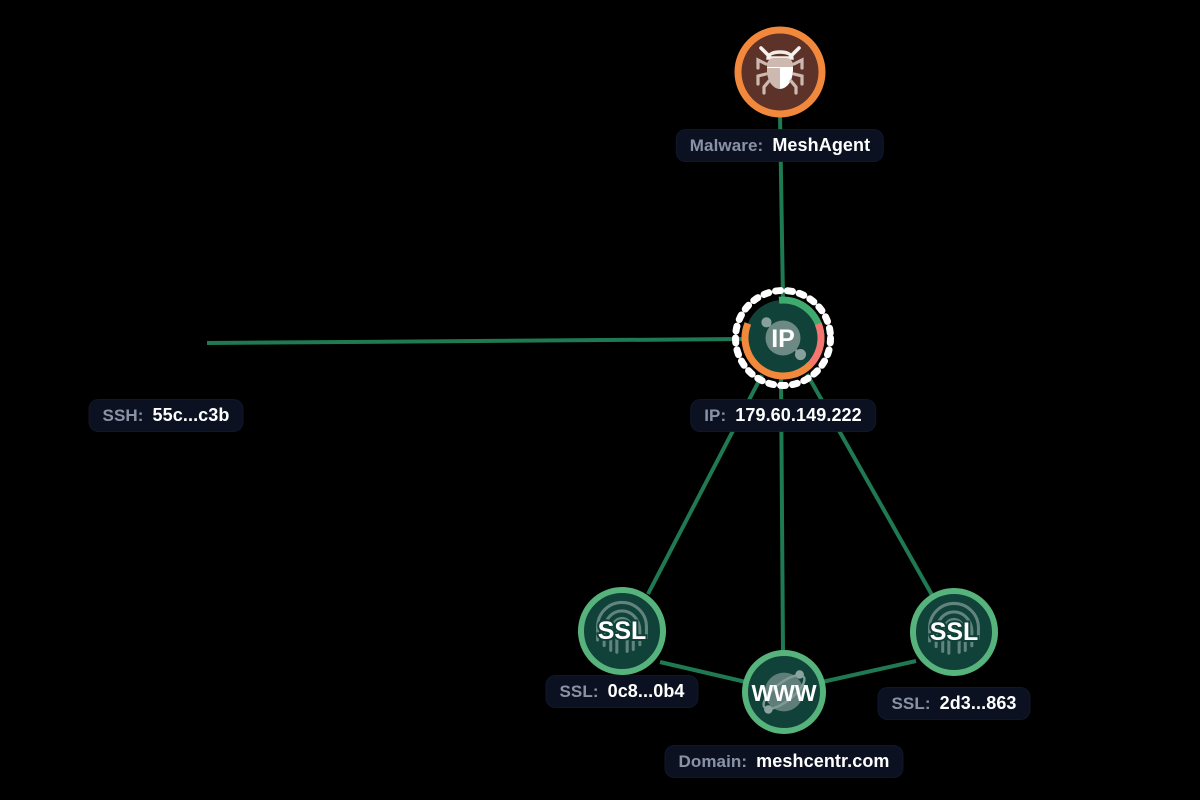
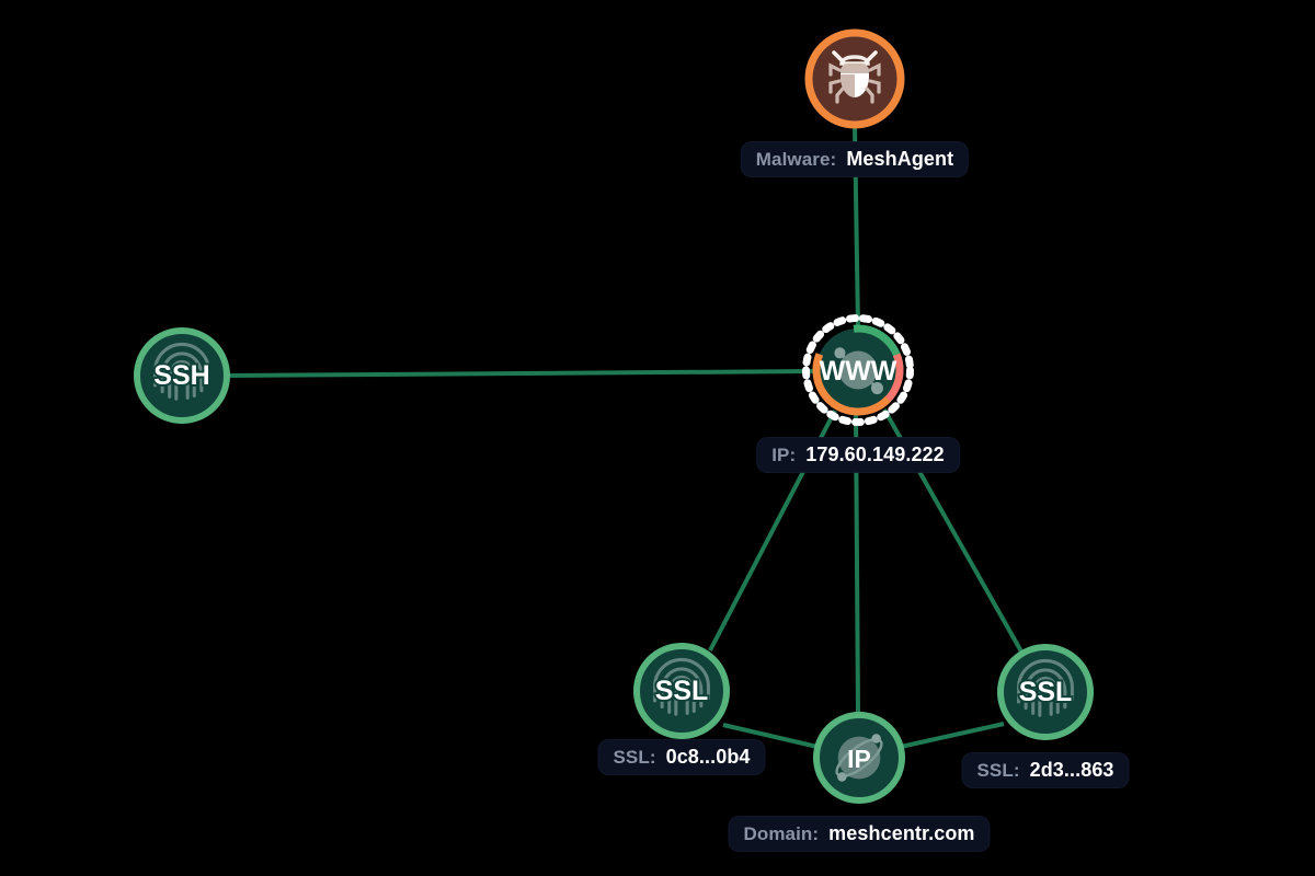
+ SSH
- IP
+ WWW
  SSL
- WWW
+ IP
  SSL
  Malware:
  MeshAgent
  IP:
  179.60.149.222
- SSH:
- 55c...c3b
  SSL:
  0c8...0b4
  Domain:
  meshcentr.com
  SSL:
  2d3...863
